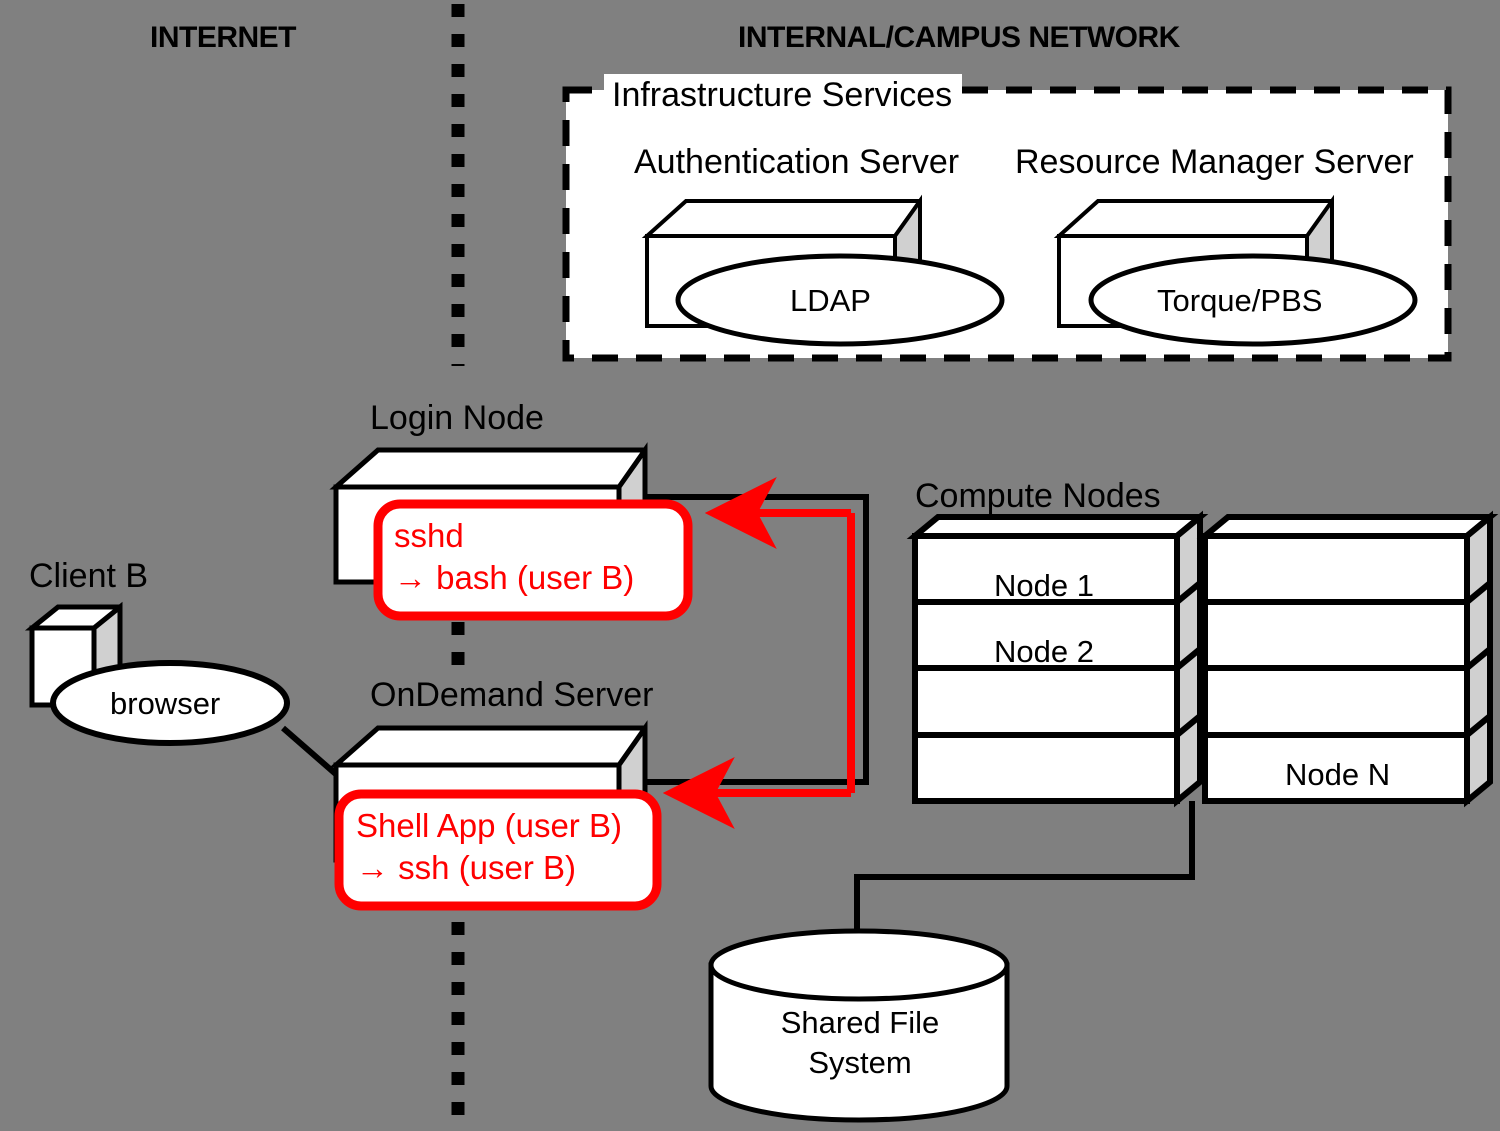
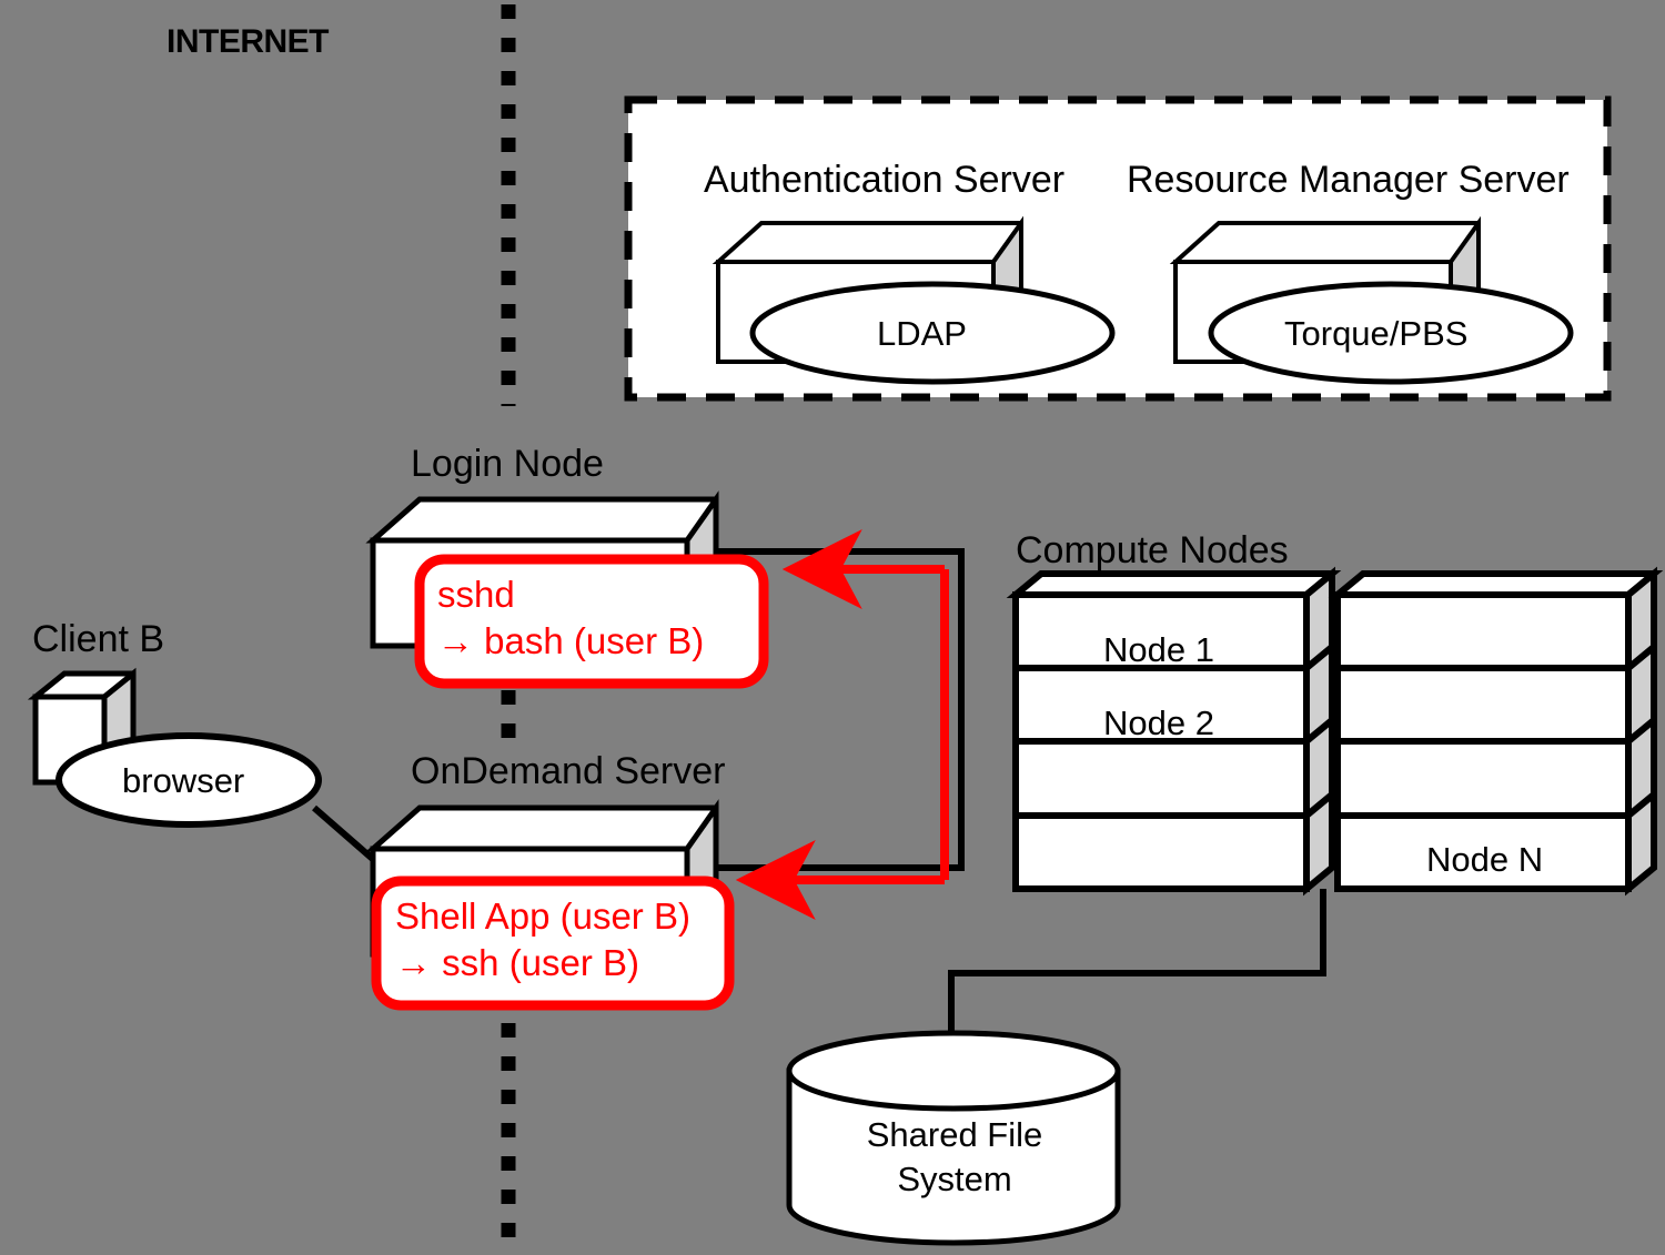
  INTERNET
- INTERNAL/CAMPUS NETWORK
- Infrastructure Services
  Authentication Server
  Resource Manager Server
  LDAP
  Torque/PBS
  Client B
  browser
  Login Node
  sshd
  → bash (user B)
  OnDemand Server
  Shell App (user B)
  → ssh (user B)
  Compute Nodes
  Node 1
  Node 2
  Node N
  Shared File
  System
